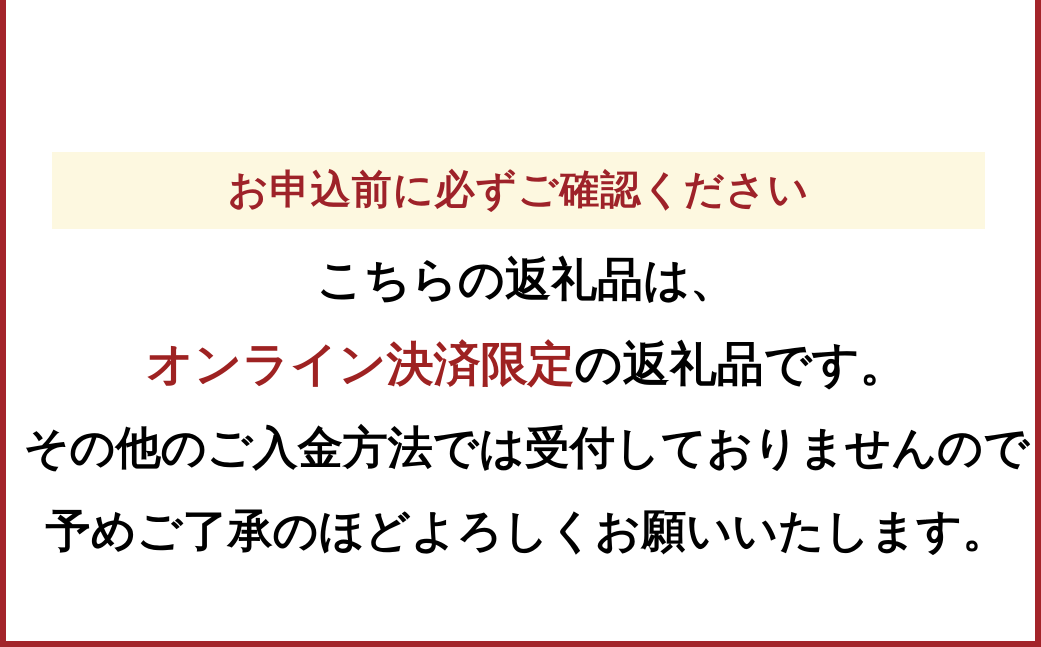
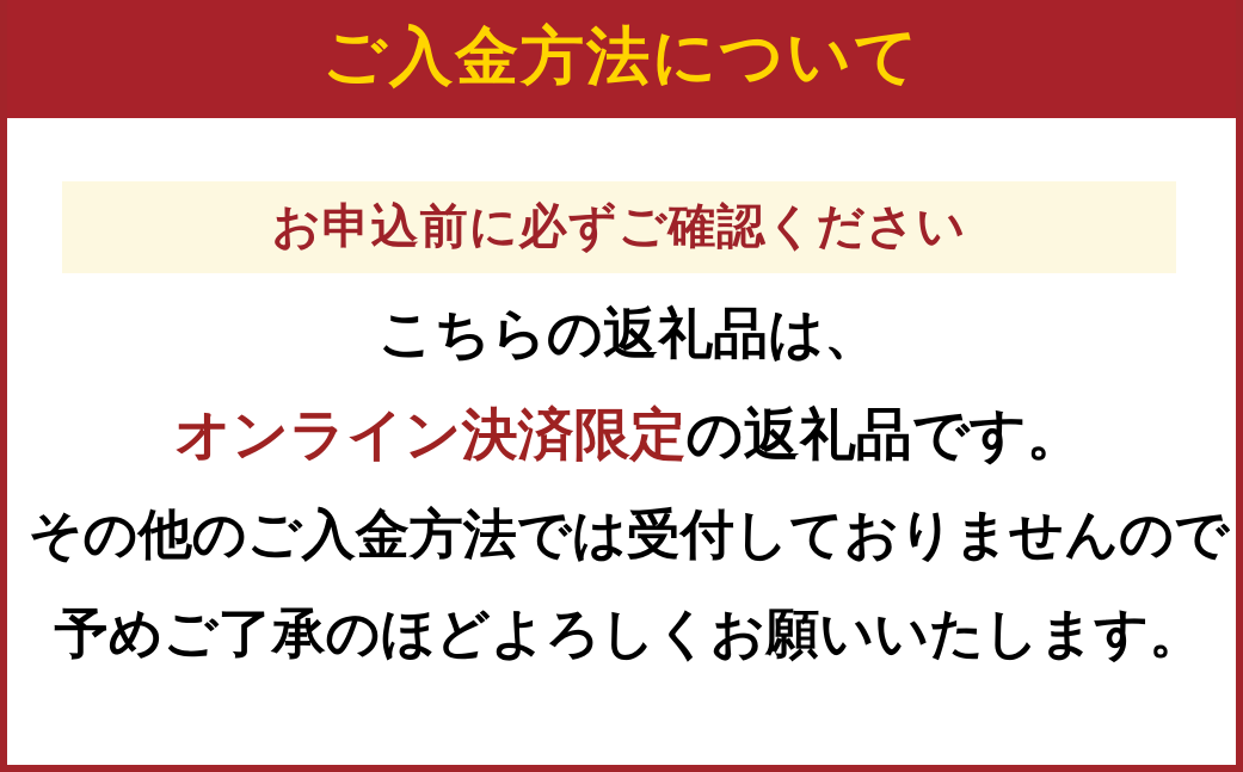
+ ご入金方法について
  お申込前に必ずご確認ください
  こちらの返礼品は、
  オンライン決済限定の返礼品です。
  その他のご入金方法では受付しておりませんので
  予めご了承のほどよろしくお願いいたします。
